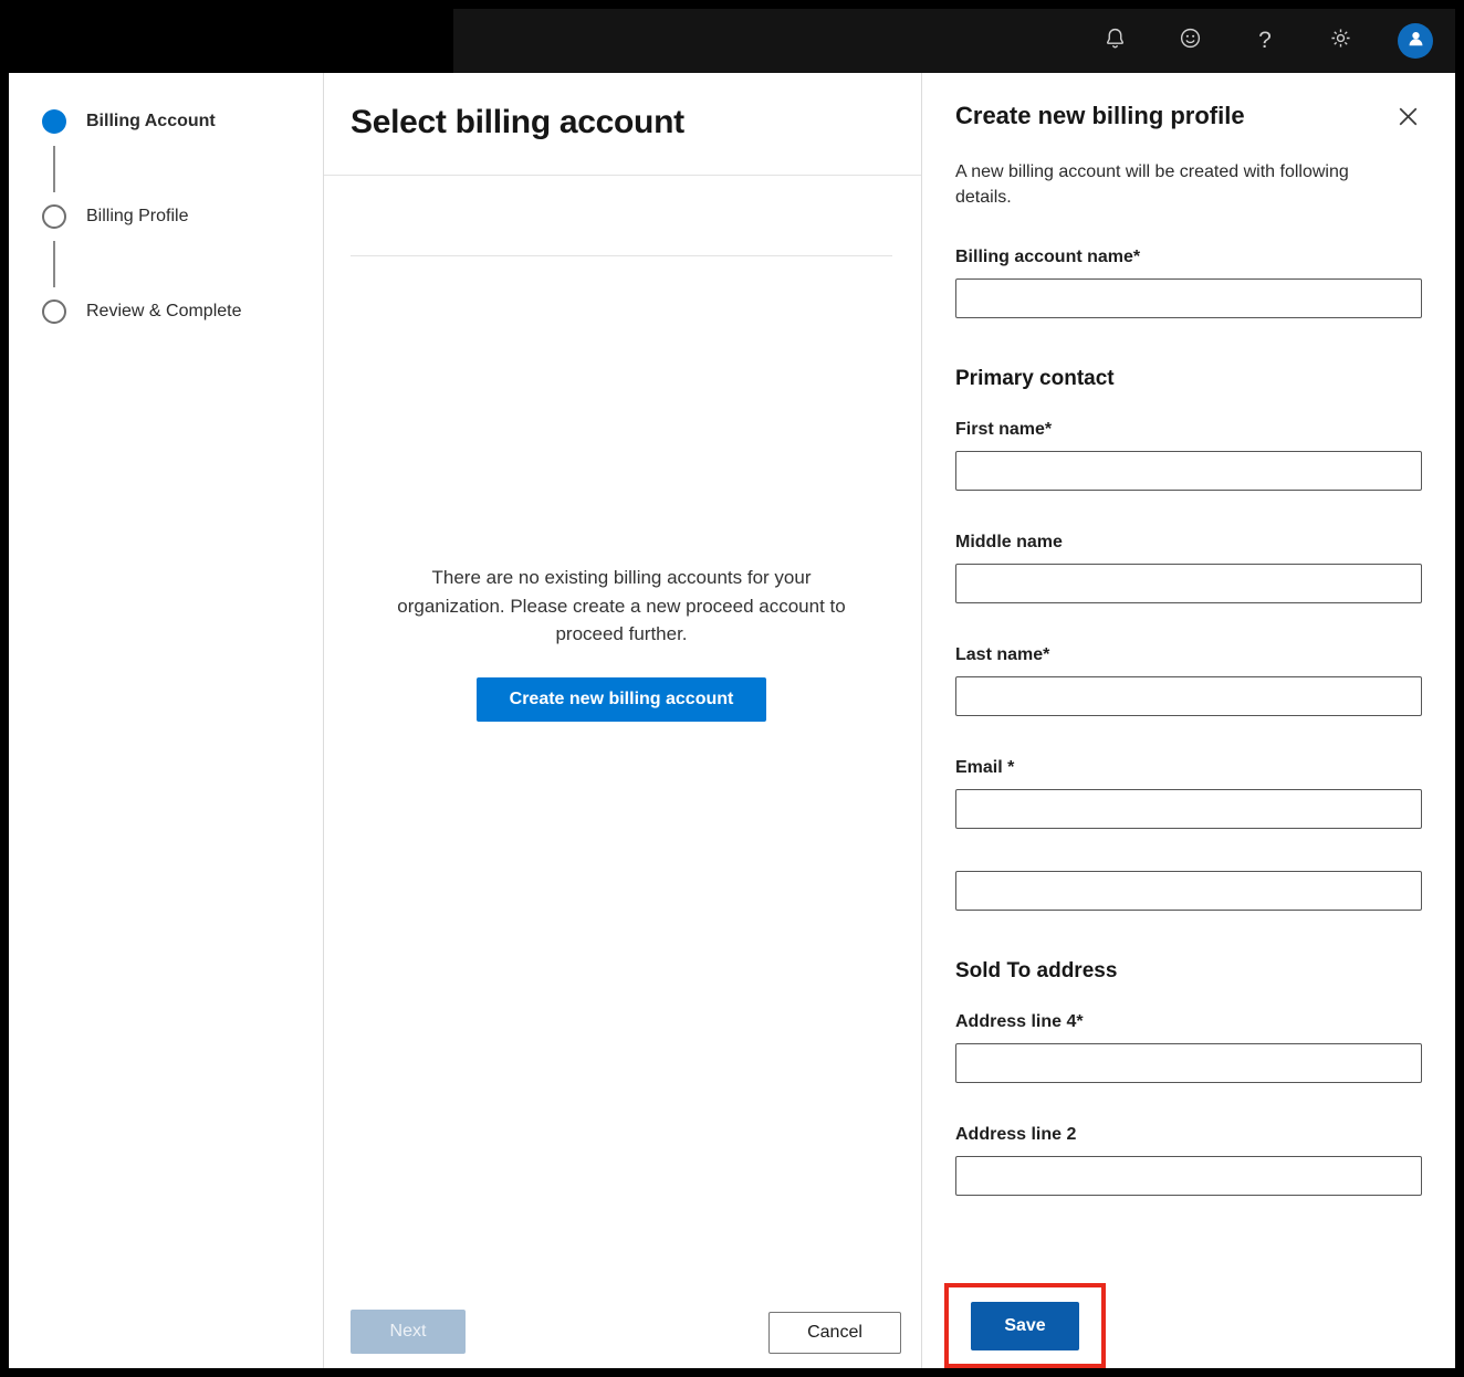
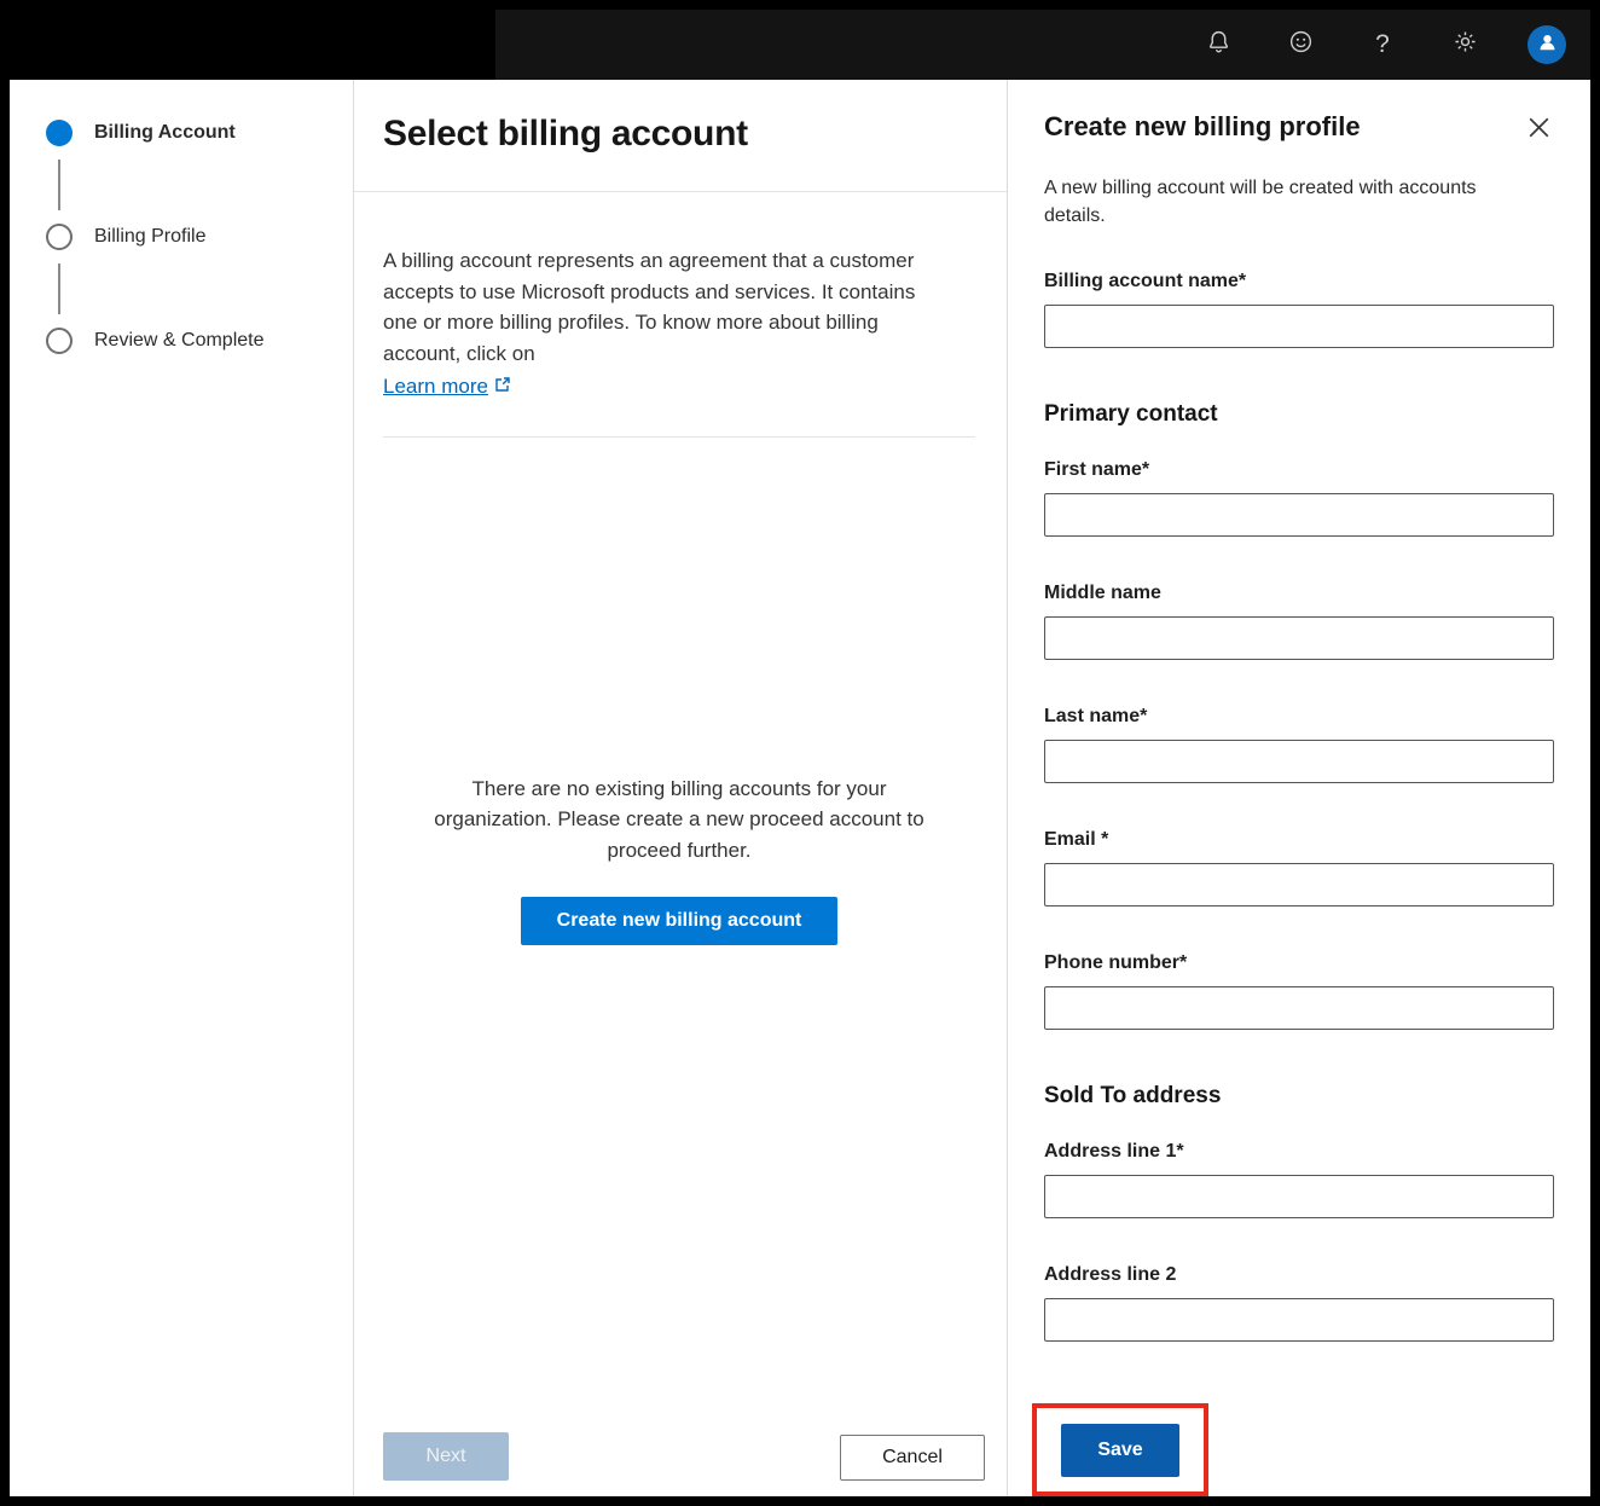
  ?
  Billing Account
  Billing Profile
  Review & Complete
  Select billing account
+ A billing account represents an agreement that a customer accepts to use Microsoft products and services. It contains one or more billing profiles. To know more about billing account, click on
+ Learn more
  There are no existing billing accounts for your organization. Please create a new proceed account to proceed further.
  Create new billing account
  Next
  Cancel
  Create new billing profile
- A new billing account will be created with following details.
+ A new billing account will be created with accounts details.
  Billing account name*
  Primary contact
  First name*
  Middle name
  Last name*
  Email *
+ Phone number*
  Sold To address
- Address line 4*
+ Address line 1*
  Address line 2
  Save
